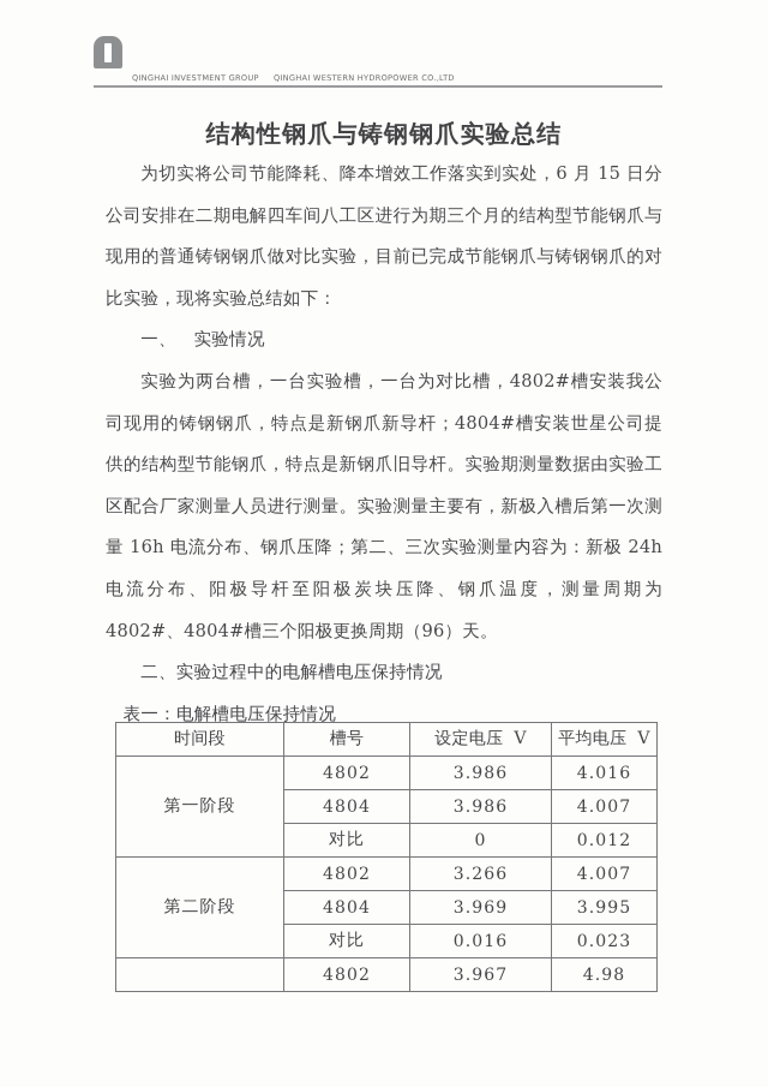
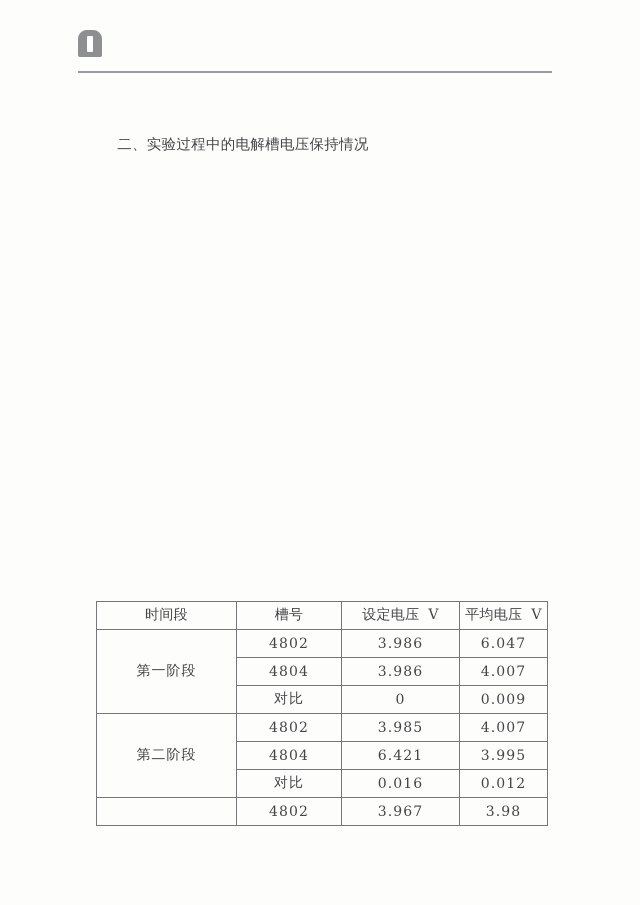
- QINGHAI INVESTMENT GROUP
- QINGHAI WESTERN HYDROPOWER CO.,LTD
- 结构性钢爪与铸钢钢爪实验总结
- 为切实将公司节能降耗、降本增效工作落实到实处，6 月 15 日分公司安排在二期电解四车间八工区进行为期三个月的结构型节能钢爪与现用的普通铸钢钢爪做对比实验，目前已完成节能钢爪与铸钢钢爪的对比实验，现将实验总结如下：
- 一、 实验情况
- 实验为两台槽，一台实验槽，一台为对比槽，4802#槽安装我公司现用的铸钢钢爪，特点是新钢爪新导杆；4804#槽安装世星公司提供的结构型节能钢爪，特点是新钢爪旧导杆。实验期测量数据由实验工区配合厂家测量人员进行测量。实验测量主要有，新极入槽后第一次测量 16h 电流分布、钢爪压降；第二、三次实验测量内容为：新极 24h 电流分布、阳极导杆至阳极炭块压降、钢爪温度，测量周期为 4802#、4804#槽三个阳极更换周期（96）天。
  二、实验过程中的电解槽电压保持情况
- 表一：电解槽电压保持情况
  时间段	槽号	设定电压 V	平均电压 V
- 第一阶段	4802	3.986	4.016
+ 第一阶段	4802	3.986	6.047
  4804	3.986	4.007
- 对比	0	0.012
+ 对比	0	0.009
- 第二阶段	4802	3.266	4.007
+ 第二阶段	4802	3.985	4.007
- 4804	3.969	3.995
+ 4804	6.421	3.995
- 对比	0.016	0.023
+ 对比	0.016	0.012
- 	4802	3.967	4.98
+ 	4802	3.967	3.98
